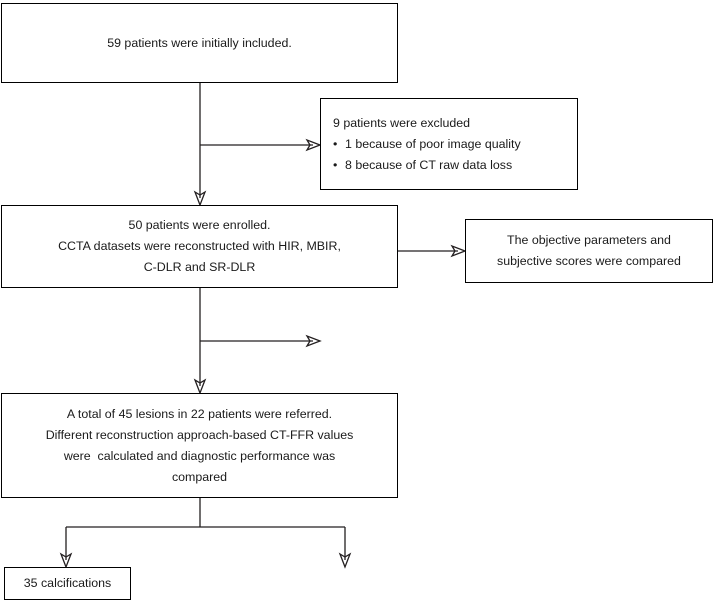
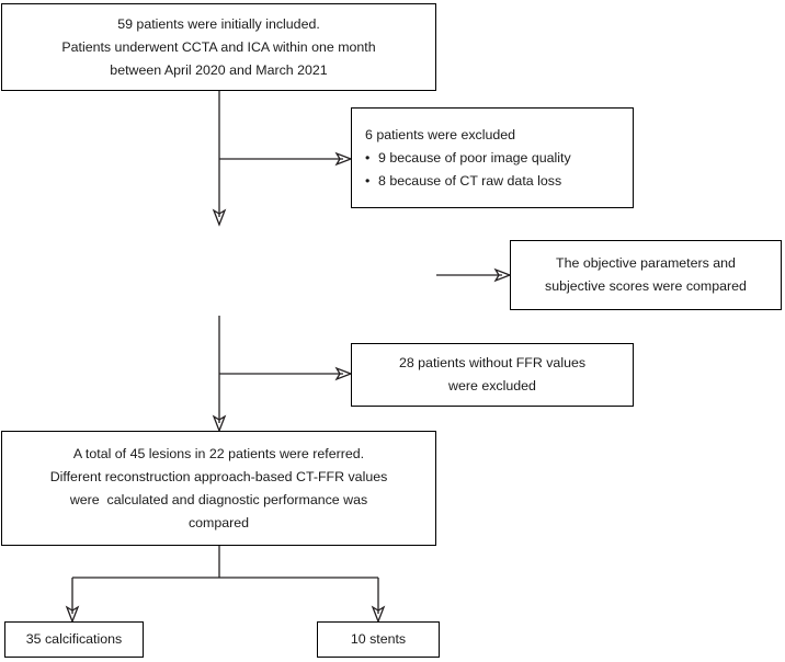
  59 patients were initially included.
+ Patients underwent CCTA and ICA within one month
+ between April 2020 and March 2021
- 9 patients were excluded
+ 6 patients were excluded
- • 1 because of poor image quality
+ • 9 because of poor image quality
  • 8 because of CT raw data loss
- 50 patients were enrolled.
- CCTA datasets were reconstructed with HIR, MBIR,
- C-DLR and SR-DLR
  The objective parameters and
  subjective scores were compared
+ 28 patients without FFR values
+ were excluded
  A total of 45 lesions in 22 patients were referred.
  Different reconstruction approach-based CT-FFR values
  were calculated and diagnostic performance was
  compared
  35 calcifications
+ 10 stents
